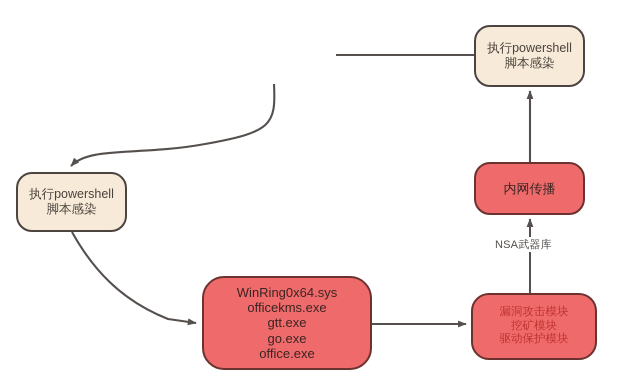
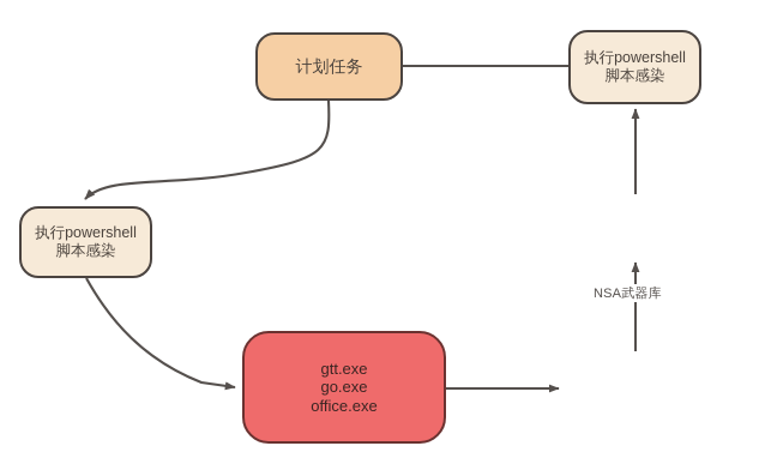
+ 计划任务
  执行powershell
  脚本感染
  执行powershell
  脚本感染
- 内网传播
- WinRing0x64.sys
- officekms.exe
  gtt.exe
  go.exe
  office.exe
- 漏洞攻击模块
- 挖矿模块
- 驱动保护模块
  NSA武器库
